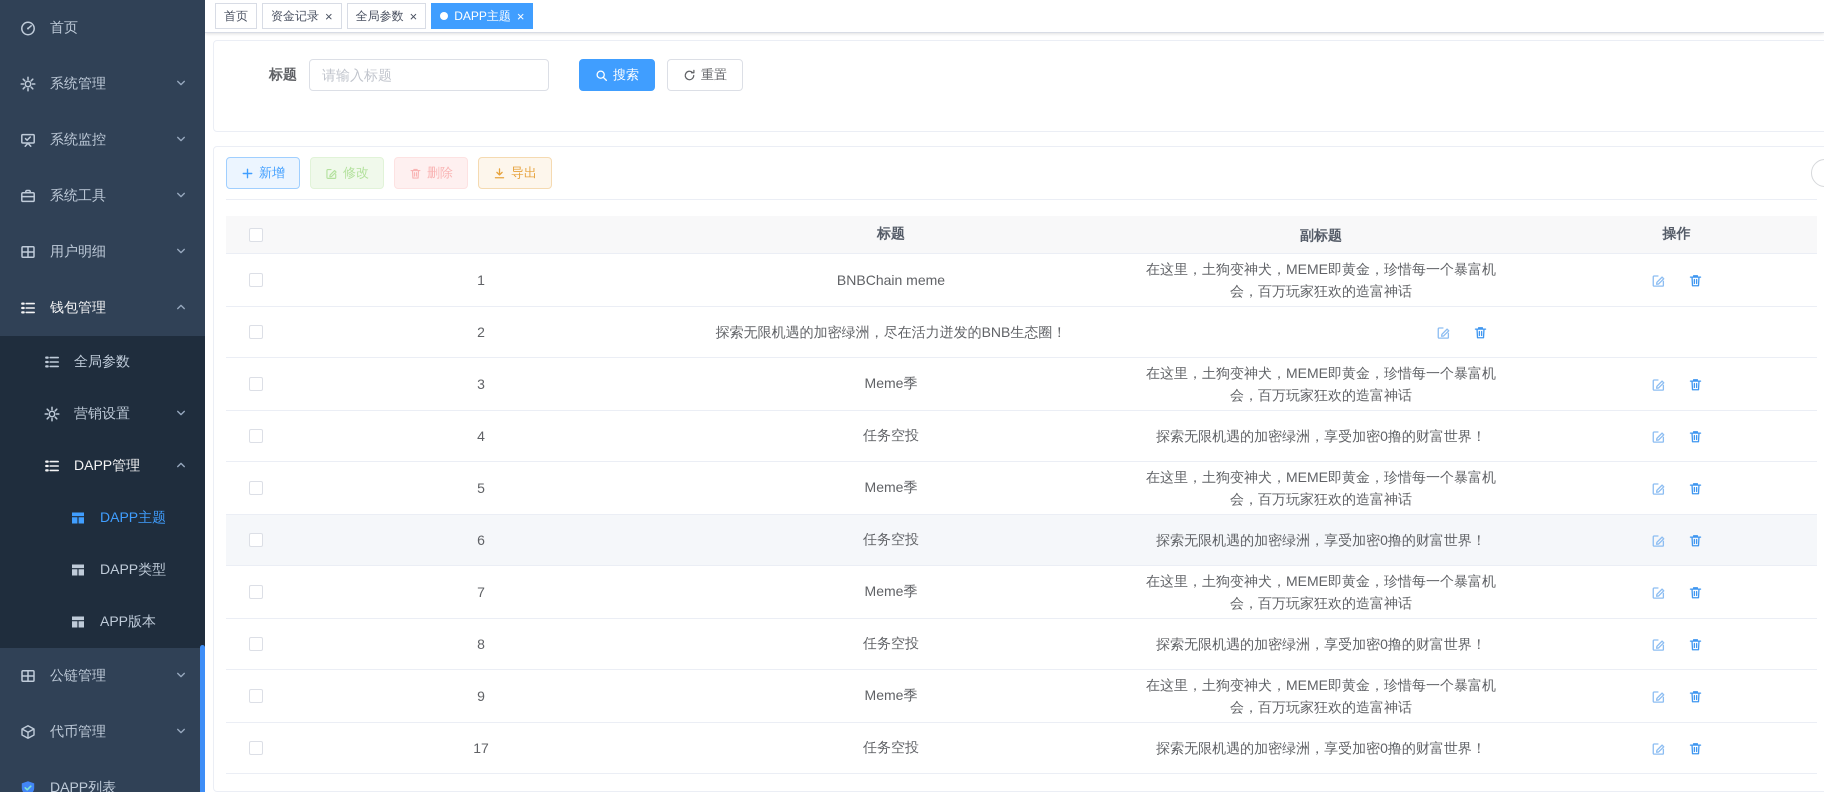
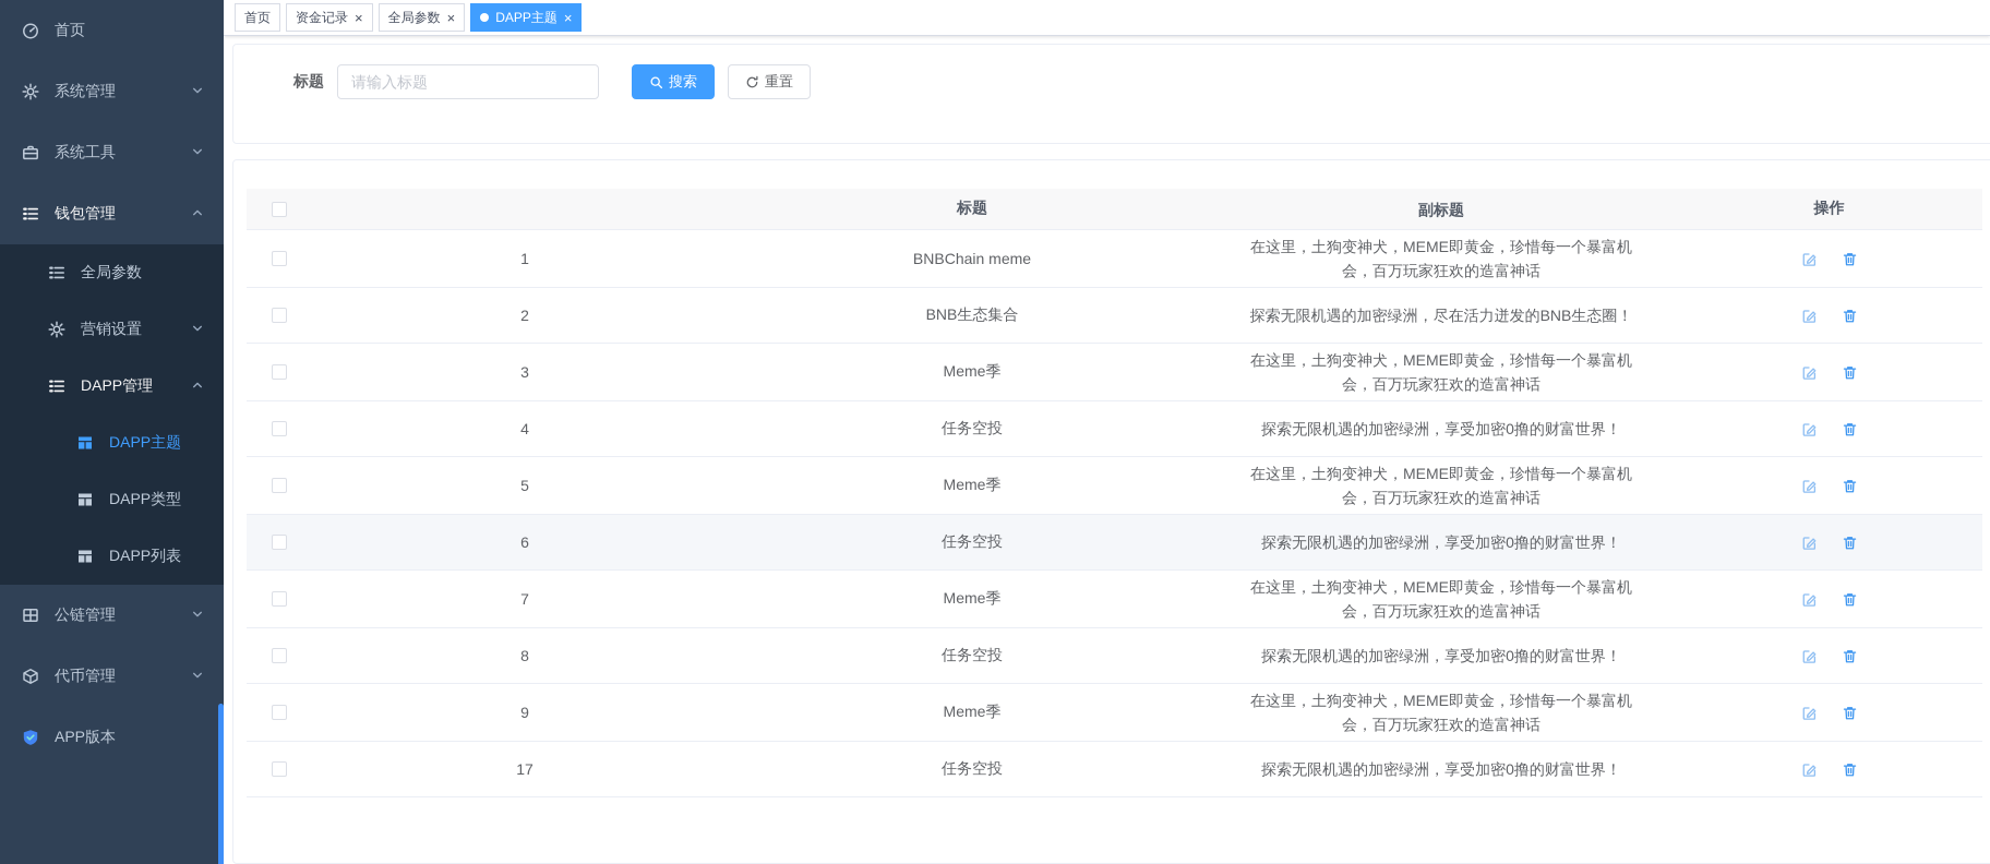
  首页
  系统管理
- 系统监控
  系统工具
- 用户明细
  钱包管理
  全局参数
  营销设置
  DAPP管理
  DAPP主题
  DAPP类型
- APP版本
+ DAPP列表
  公链管理
  代币管理
- DAPP列表
+ APP版本
  首页
  资金记录
  ×
  全局参数
  ×
  DAPP主题
  ×
  标题
  请输入标题
  搜索
  重置
- 新增
- 修改
- 删除
- 导出
  标题
  副标题
  操作
  1
  BNBChain meme
  在这里，土狗变神犬，MEME即黄金，珍惜每一个暴富机会，百万玩家狂欢的造富神话
  2
+ BNB生态集合
  探索无限机遇的加密绿洲，尽在活力迸发的BNB生态圈！
  3
  Meme季
  在这里，土狗变神犬，MEME即黄金，珍惜每一个暴富机会，百万玩家狂欢的造富神话
  4
  任务空投
  探索无限机遇的加密绿洲，享受加密0撸的财富世界！
  5
  Meme季
  在这里，土狗变神犬，MEME即黄金，珍惜每一个暴富机会，百万玩家狂欢的造富神话
  6
  任务空投
  探索无限机遇的加密绿洲，享受加密0撸的财富世界！
  7
  Meme季
  在这里，土狗变神犬，MEME即黄金，珍惜每一个暴富机会，百万玩家狂欢的造富神话
  8
  任务空投
  探索无限机遇的加密绿洲，享受加密0撸的财富世界！
  9
  Meme季
  在这里，土狗变神犬，MEME即黄金，珍惜每一个暴富机会，百万玩家狂欢的造富神话
  17
  任务空投
  探索无限机遇的加密绿洲，享受加密0撸的财富世界！
